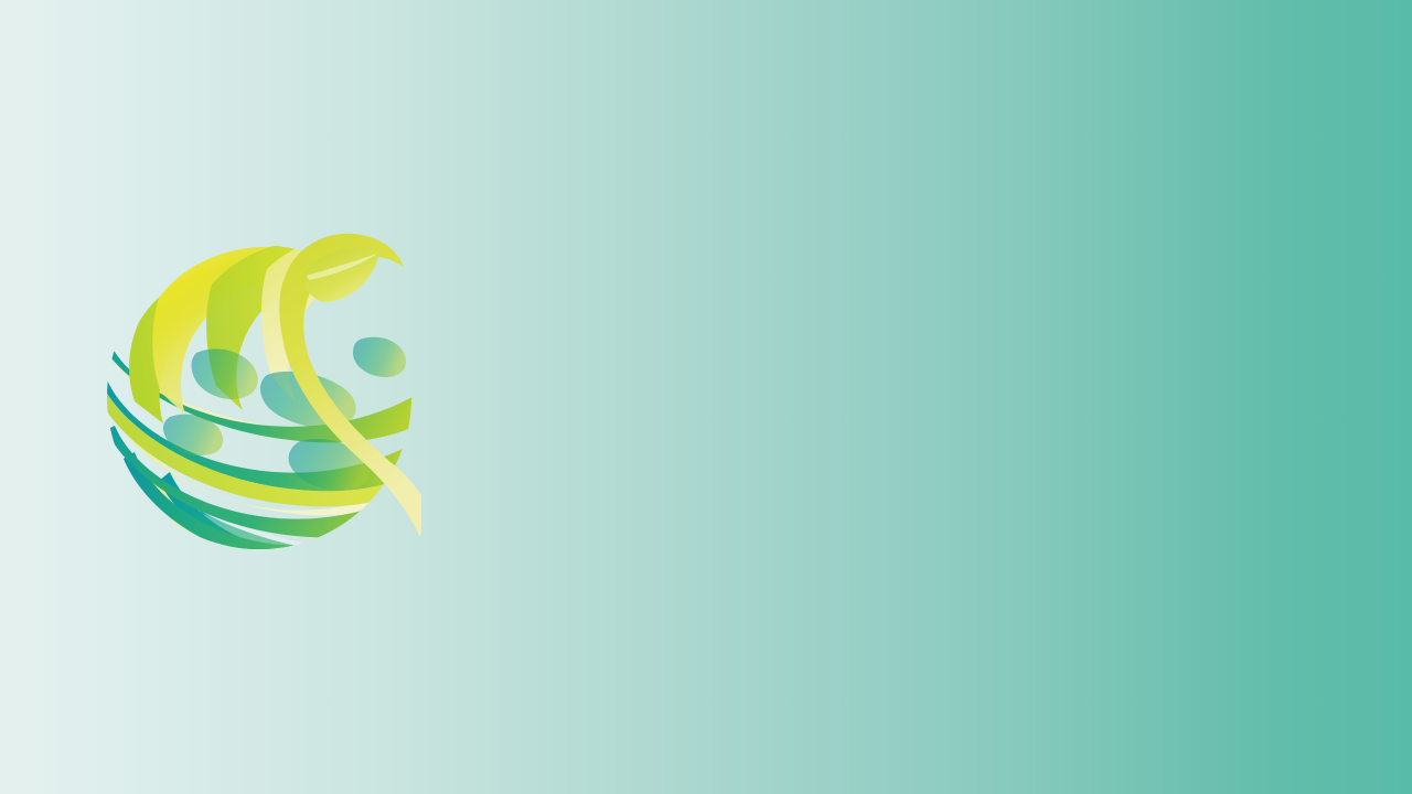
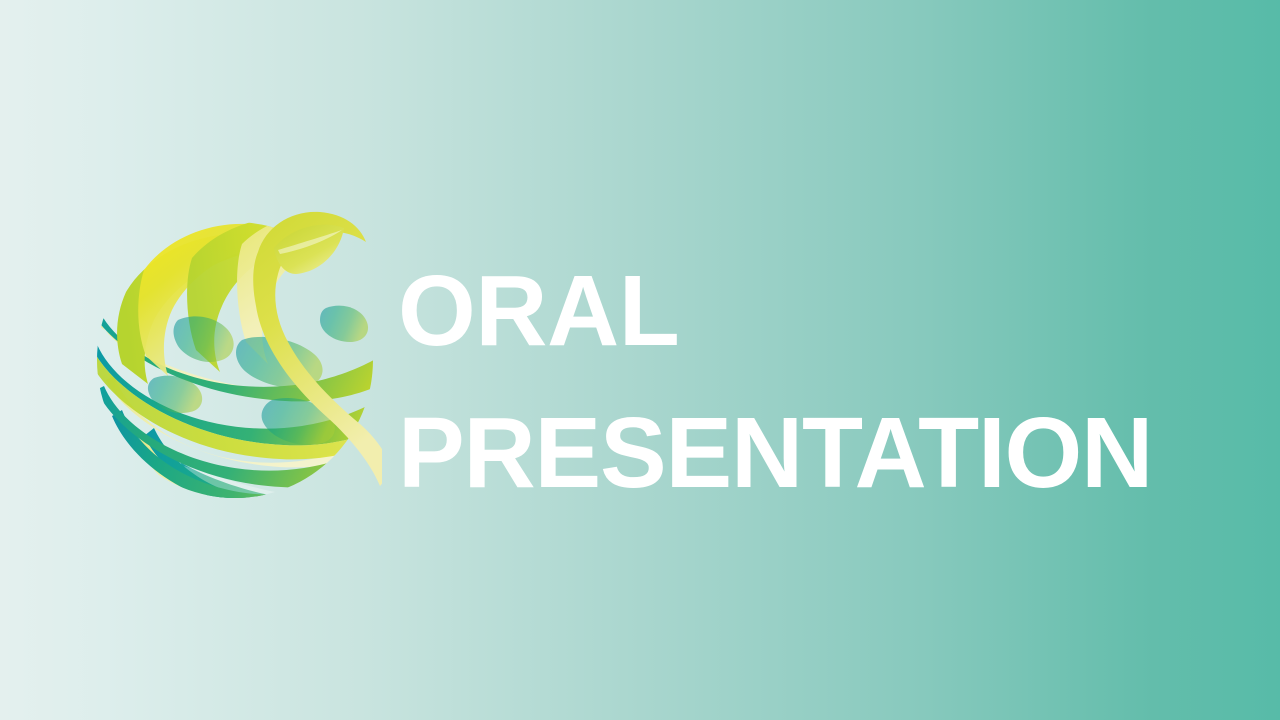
+ ORAL
+ PRESENTATION
